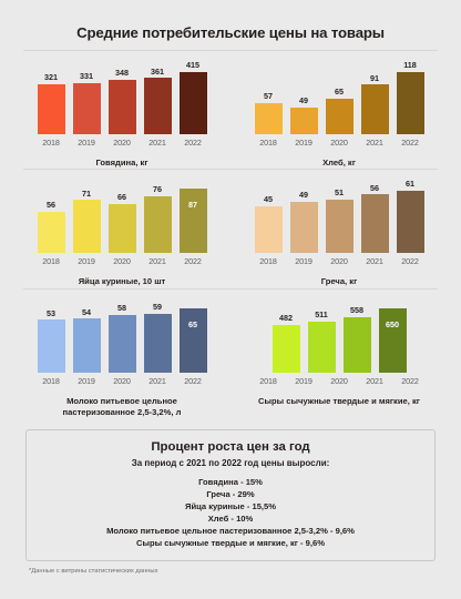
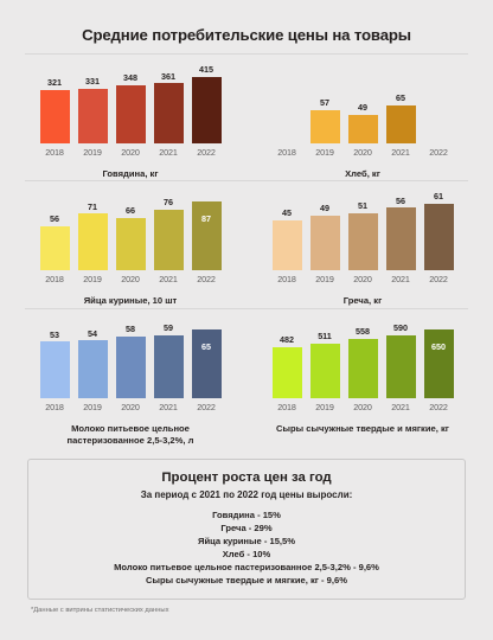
  Средние потребительские цены на товары
  321
  331
  348
  361
  415
  2018
  2019
  2020
  2021
  2022
  Говядина, кг
  57
  49
  65
- 91
- 118
  2018
  2019
  2020
  2021
  2022
  Хлеб, кг
  56
  71
  66
  76
  87
  2018
  2019
  2020
  2021
  2022
  Яйца куриные, 10 шт
  45
  49
  51
  56
  61
  2018
  2019
  2020
  2021
  2022
  Греча, кг
  53
  54
  58
  59
  65
  2018
  2019
  2020
  2021
  2022
  Молоко питьевое цельное пастеризованное 2,5-3,2%, л
  482
  511
  558
+ 590
  650
  2018
  2019
  2020
  2021
  2022
  Сыры сычужные твердые и мягкие, кг
  Процент роста цен за год
  За период с 2021 по 2022 год цены выросли:
  Говядина - 15%
  Греча - 29%
  Яйца куриные - 15,5%
  Хлеб - 10%
  Молоко питьевое цельное пастеризованное 2,5-3,2% - 9,6%
  Сыры сычужные твердые и мягкие, кг - 9,6%
